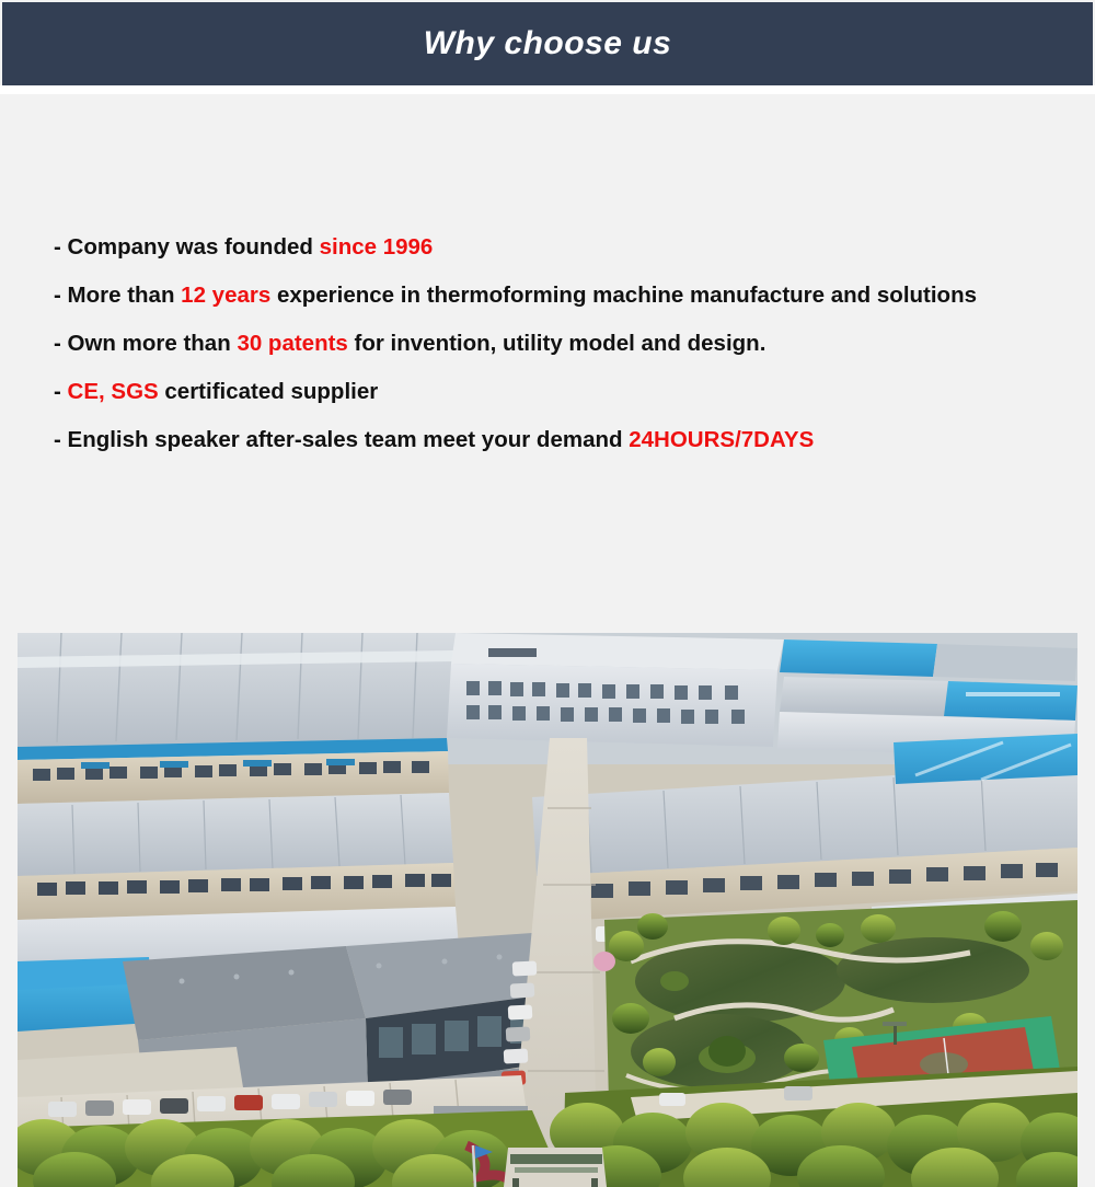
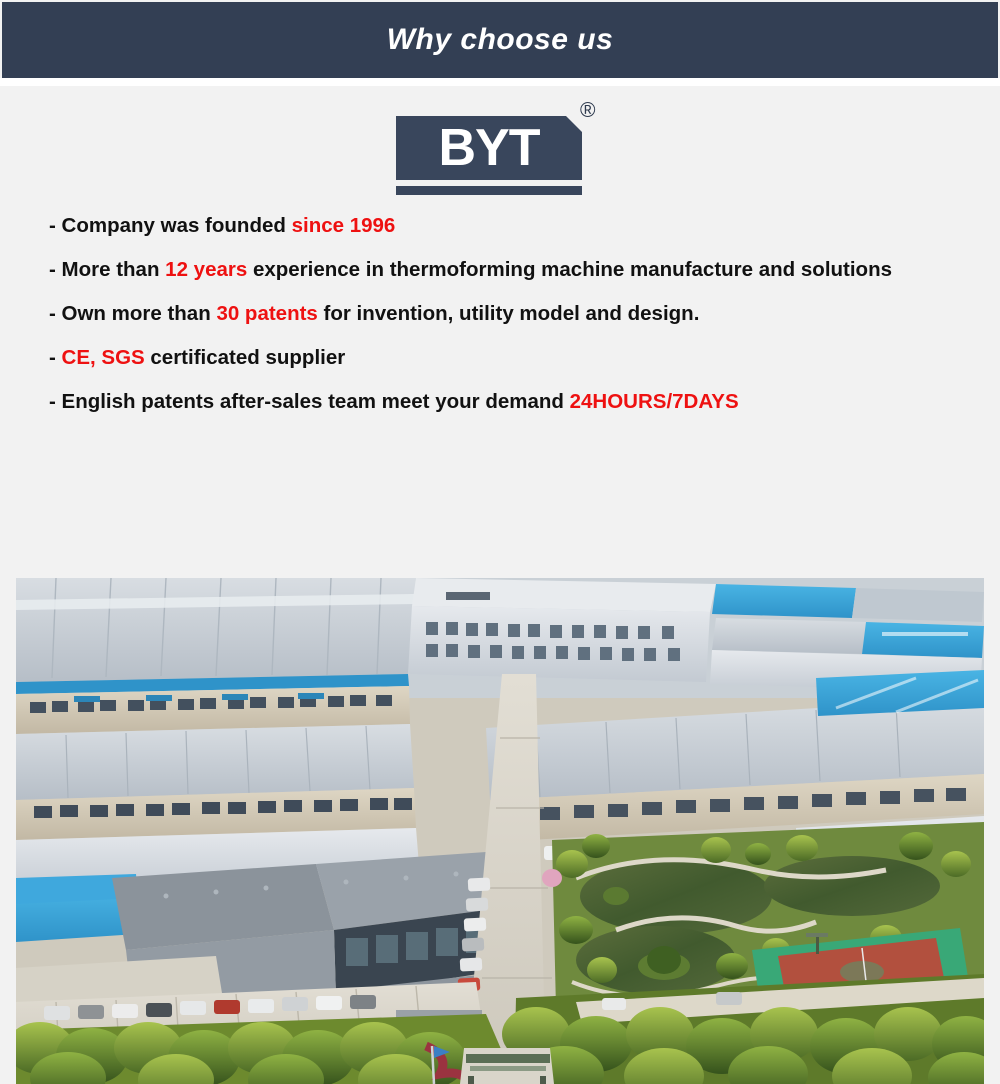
  Why choose us
+ BYT
+ ®
  - Company was founded since 1996
  - More than 12 years experience in thermoforming machine manufacture and solutions
  - Own more than 30 patents for invention, utility model and design.
  - CE, SGS certificated supplier
- - English speaker after-sales team meet your demand 24HOURS/7DAYS
+ - English patents after-sales team meet your demand 24HOURS/7DAYS
